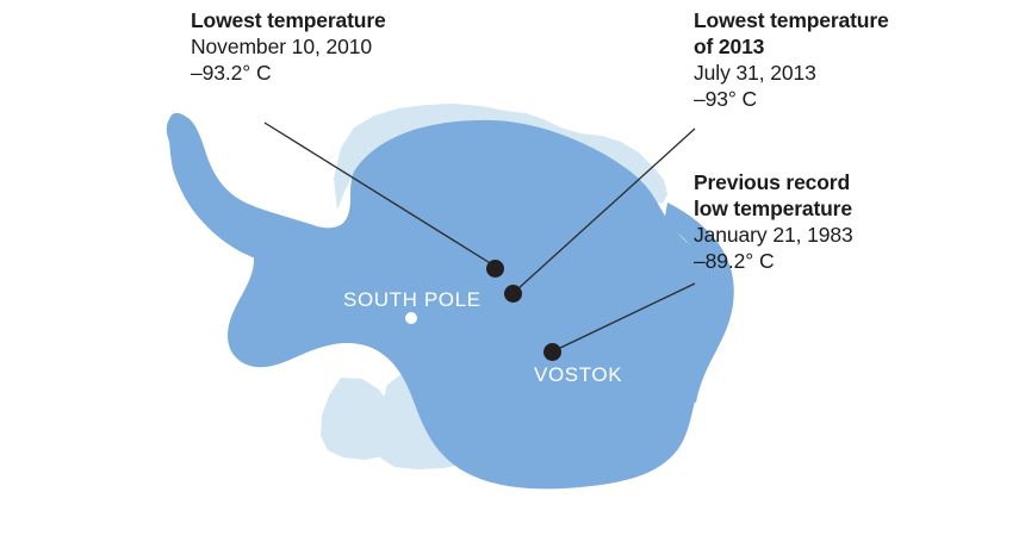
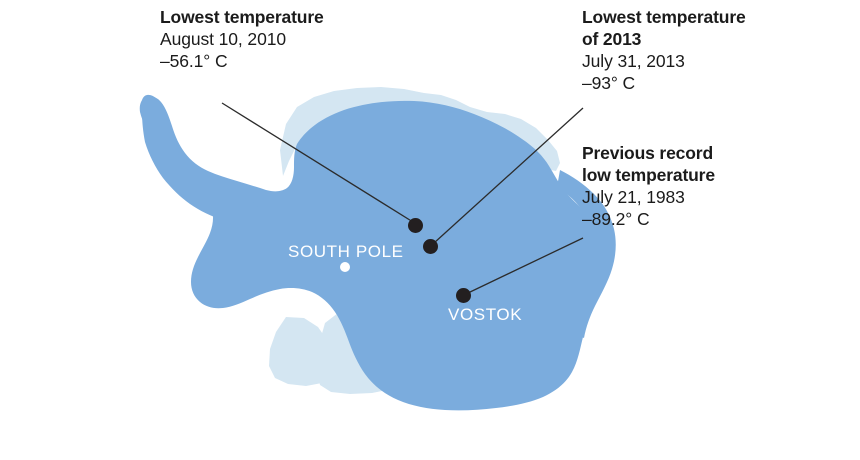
  SOUTH POLE
  VOSTOK
  Lowest temperature
- November 10, 2010
+ August 10, 2010
- –93.2° C
+ –56.1° C
  Lowest temperature
  of 2013
  July 31, 2013
  –93° C
  Previous record
  low temperature
- January 21, 1983
+ July 21, 1983
  –89.2° C
